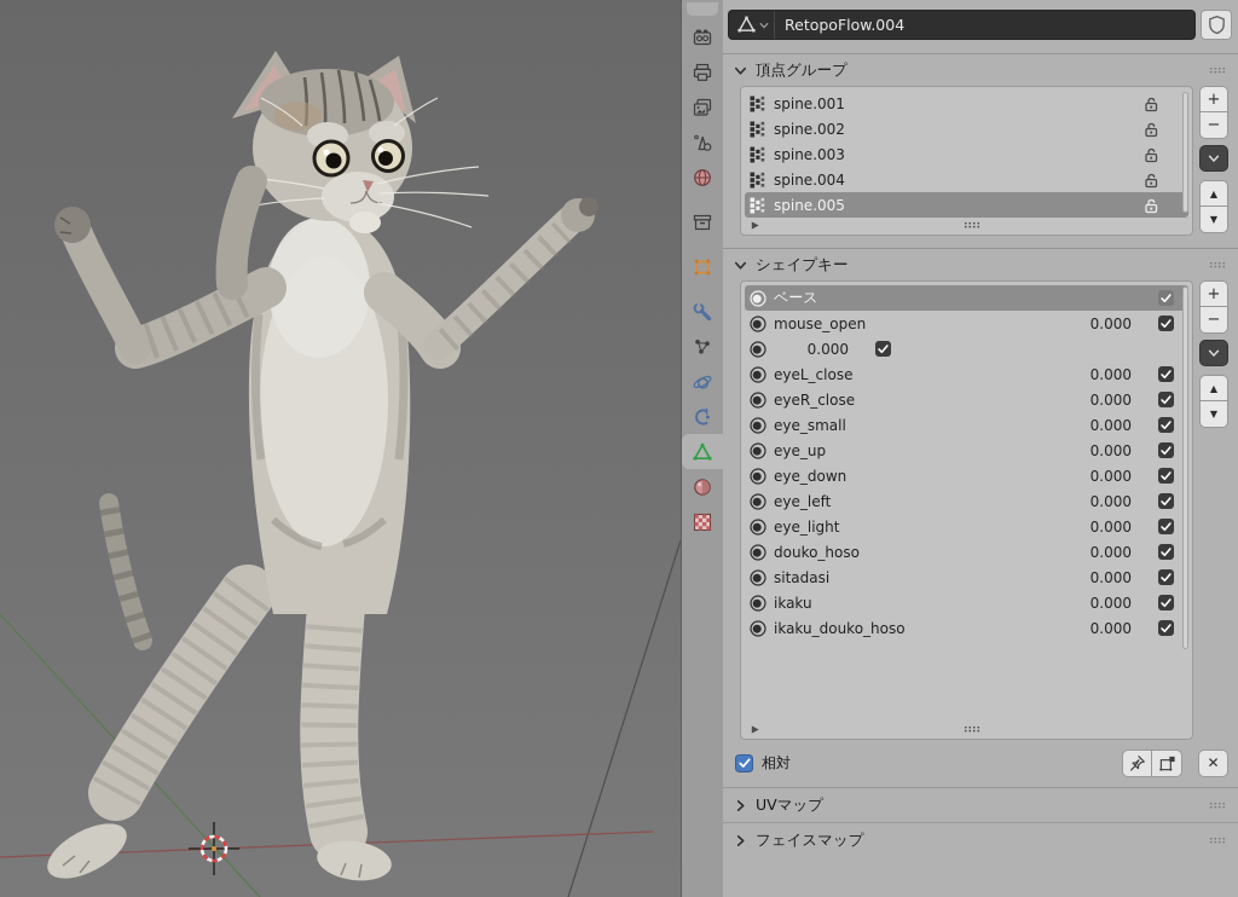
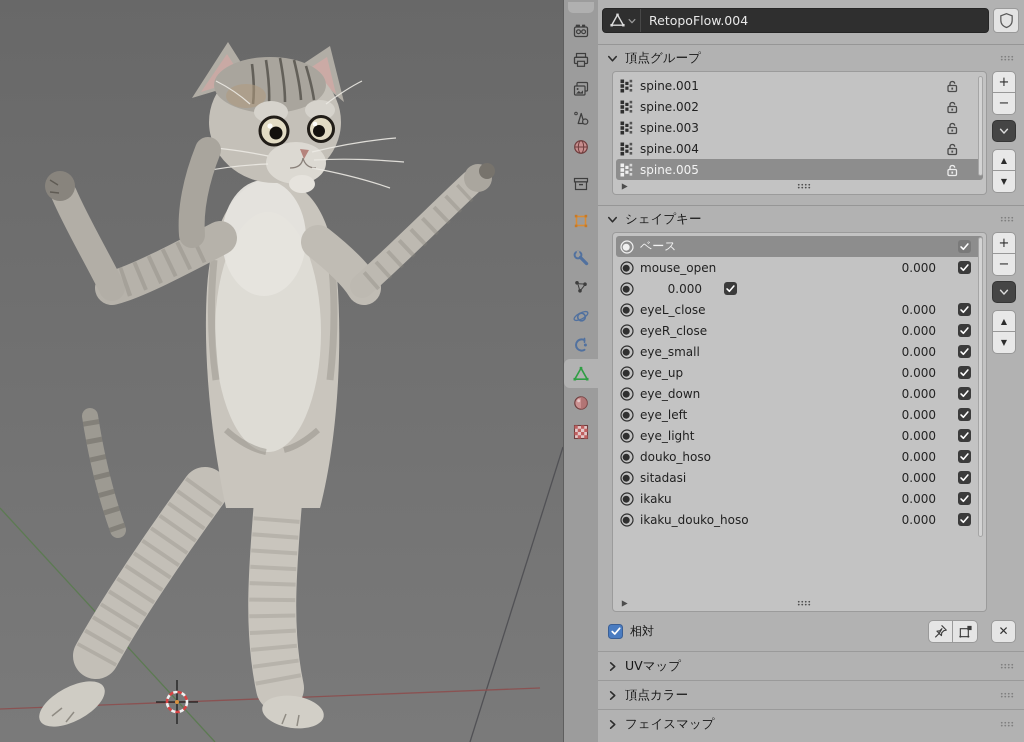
  RetopoFlow.004
  頂点グループ
  spine.001
  spine.002
  spine.003
  spine.004
  spine.005
  +
  −
  ▲
  ▼
  シェイプキー
  ベース
  mouse_open
  0.000
  0.000
  eyeL_close
  0.000
  eyeR_close
  0.000
  eye_small
  0.000
  eye_up
  0.000
  eye_down
  0.000
  eye_left
  0.000
  eye_light
  0.000
  douko_hoso
  0.000
  sitadasi
  0.000
  ikaku
  0.000
  ikaku_douko_hoso
  0.000
  +
  −
  ▲
  ▼
  相対
  ✕
  UVマップ
+ 頂点カラー
  フェイスマップ
